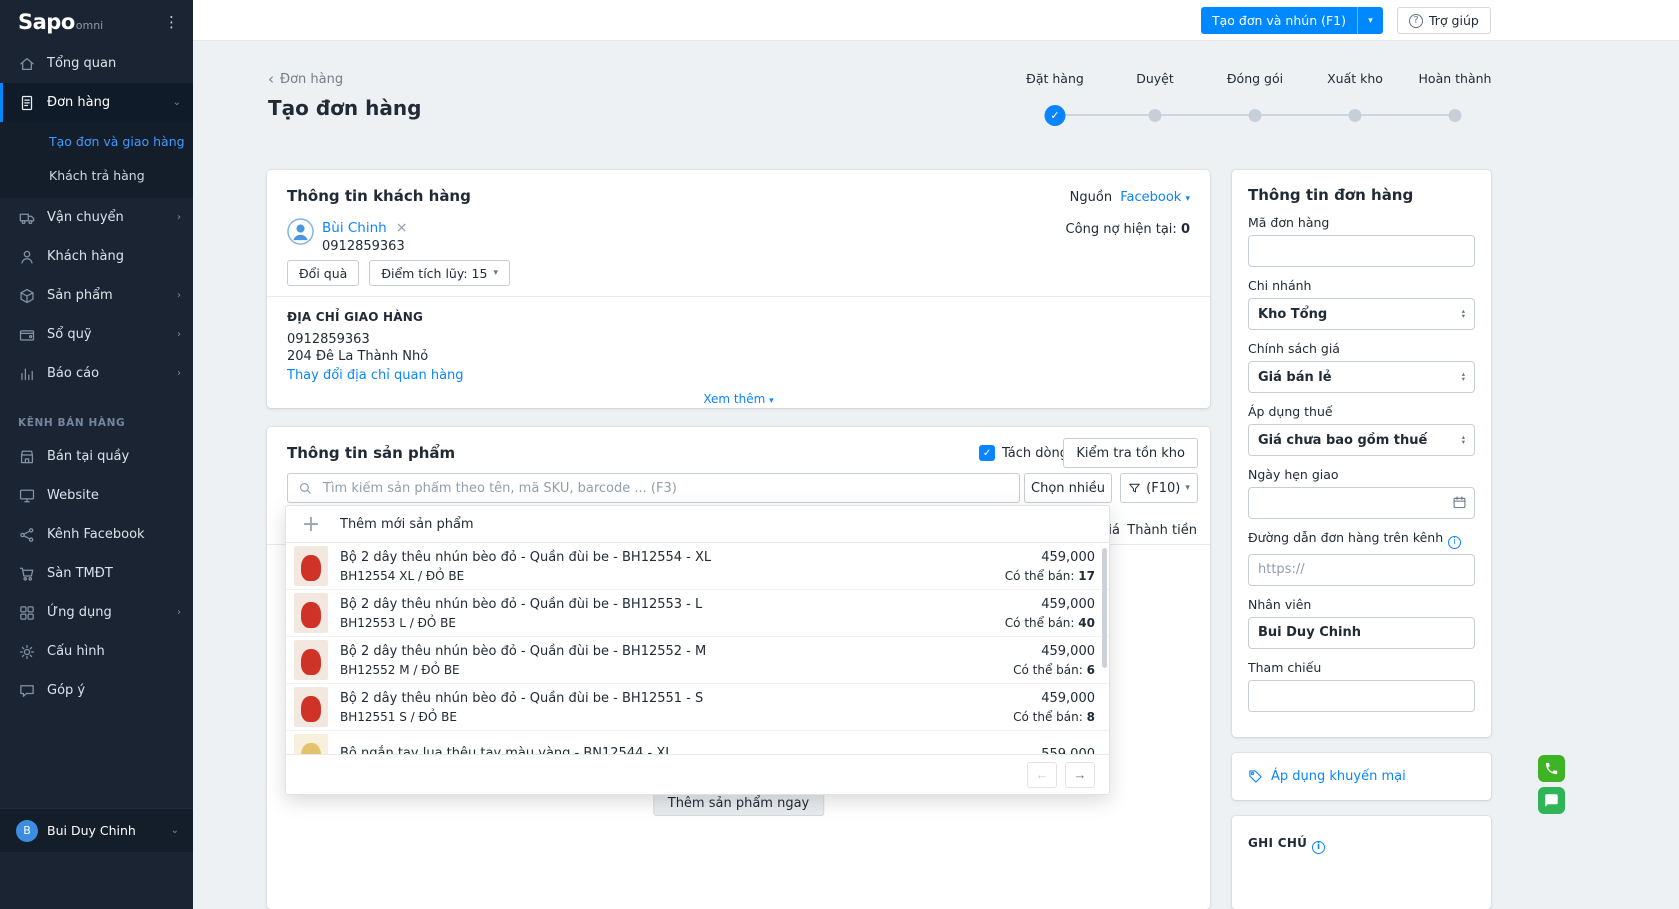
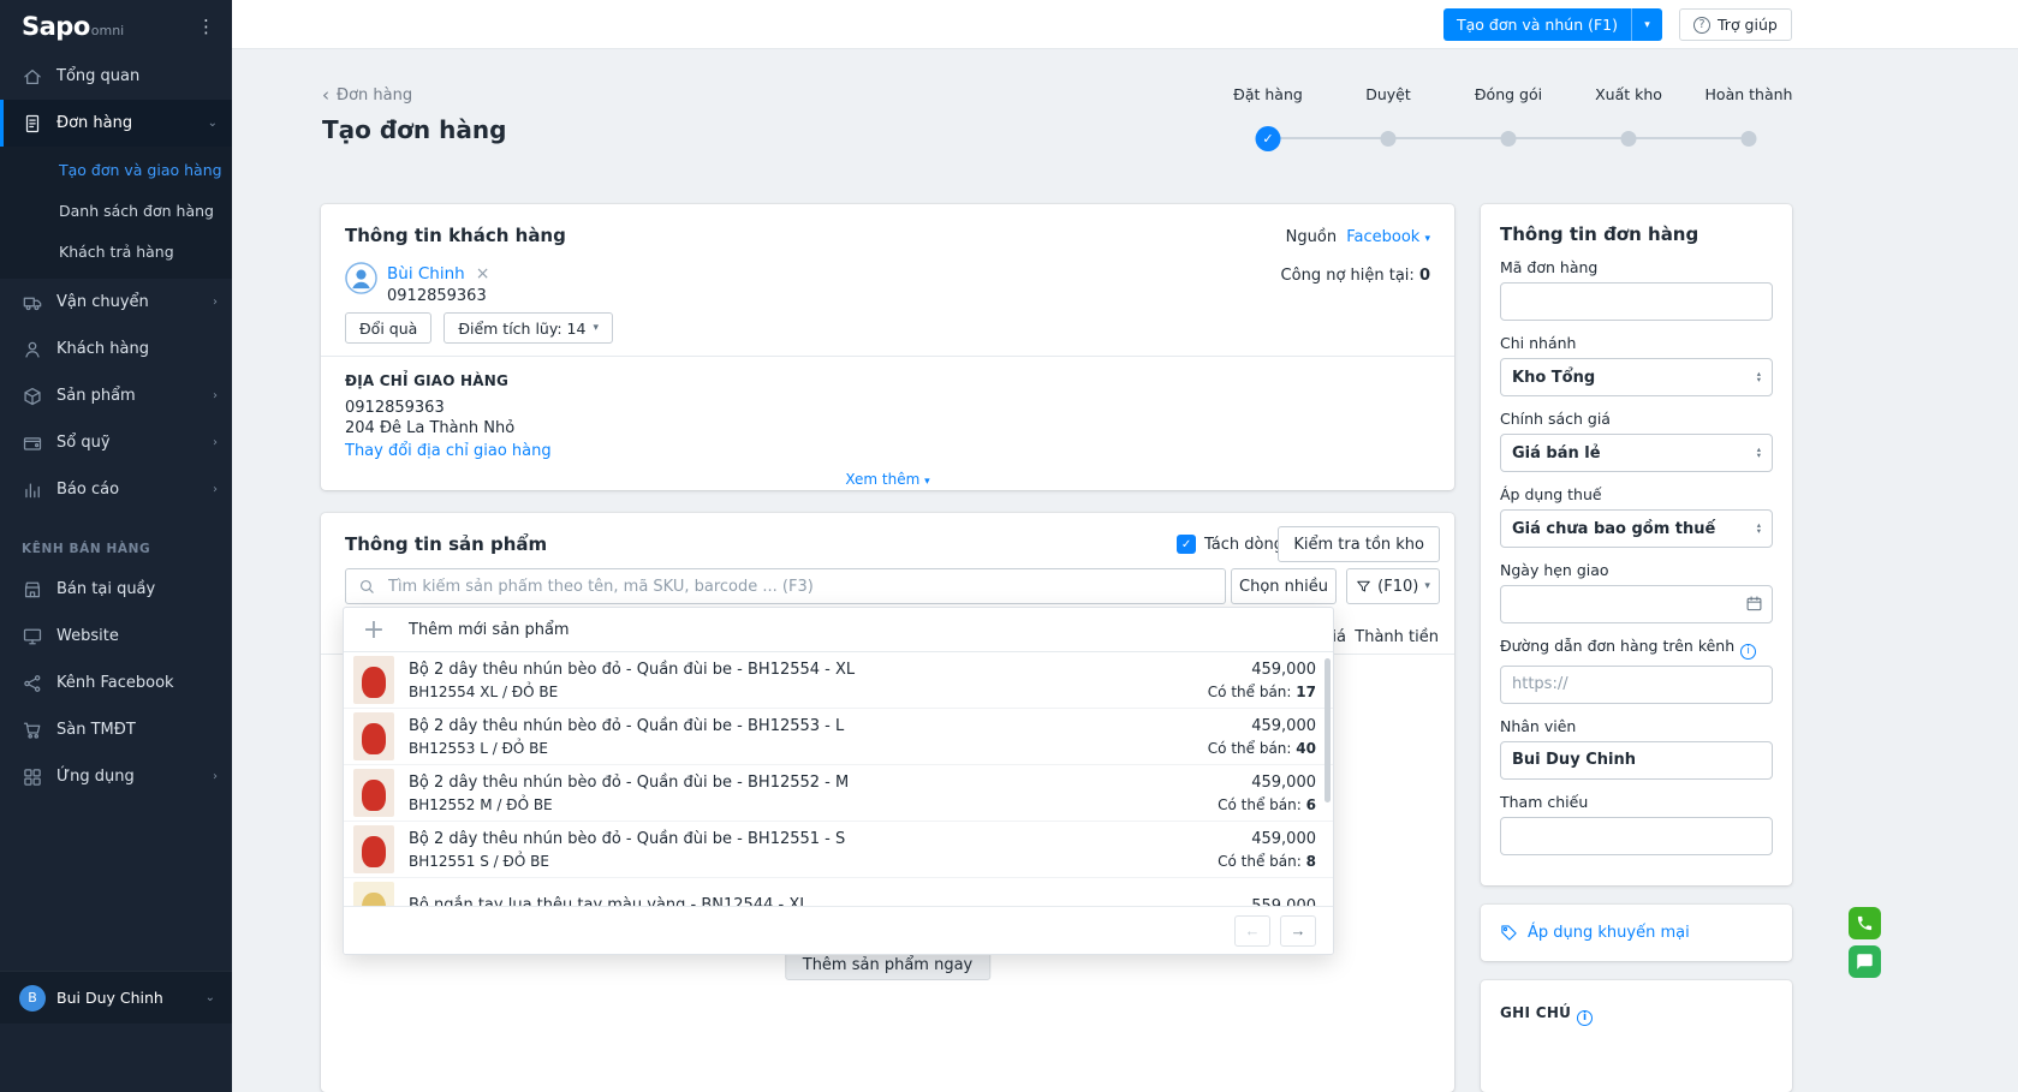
  Sapoomni
  ⋮
  Tổng quan
  Đơn hàng
  ⌄
  Tạo đơn và giao hàng
+ Danh sách đơn hàng
  Khách trả hàng
  Vận chuyển
  ›
  Khách hàng
  Sản phẩm
  ›
  Sổ quỹ
  ›
  Báo cáo
  ›
  KÊNH BÁN HÀNG
  Bán tại quầy
  Website
  Kênh Facebook
  Sàn TMĐT
  Ứng dụng
  ›
- Cấu hình
- Góp ý
  B
  Bui Duy Chinh
  ⌄
  Tạo đơn và nhún (F1)
  ▾
  ?
  Trợ giúp
  ‹
  Đơn hàng
  Tạo đơn hàng
  Đặt hàng
  ✓
  Duyệt
  Đóng gói
  Xuất kho
  Hoàn thành
  Thông tin khách hàng
  Nguồn Facebook ▾
  Bùi Chinh
  ×
  0912859363
  Công nợ hiện tại: 0
  Đổi quà
- Điểm tích lũy: 15
+ Điểm tích lũy: 14
  ▾
  ĐỊA CHỈ GIAO HÀNG
  0912859363
  204 Đê La Thành Nhỏ
- Thay đổi địa chỉ quan hàng
+ Thay đổi địa chỉ giao hàng
  Xem thêm ▾
  Thông tin sản phẩm
  ✓
  Tách dòn
  Kiểm tra tồn kho
  Tìm kiếm sản phẩm theo tên, mã SKU, barcode ... (F3)
  Chọn nhiều
  (F10)
  ▾
  Thành tiền
  Thêm sản phẩm ngay
  +
  Thêm mới sản phẩm
  Bộ 2 dây thêu nhún bèo đỏ - Quần đùi be - BH12554 - XL
  BH12554 XL / ĐỎ BE
  459,000
  Có thể bán: 17
  Bộ 2 dây thêu nhún bèo đỏ - Quần đùi be - BH12553 - L
  BH12553 L / ĐỎ BE
  459,000
  Có thể bán: 40
  Bộ 2 dây thêu nhún bèo đỏ - Quần đùi be - BH12552 - M
  BH12552 M / ĐỎ BE
  459,000
  Có thể bán: 6
  Bộ 2 dây thêu nhún bèo đỏ - Quần đùi be - BH12551 - S
  BH12551 S / ĐỎ BE
  459,000
  Có thể bán: 8
  Bộ ngắn tay lụa thêu tay màu vàng - BN12544 - XL
  ←
  →
  Thông tin đơn hàng
  Mã đơn hàng
  Chi nhánh
  Kho Tổng
  ▴
  ▾
  Chính sách giá
  Giá bán lẻ
  ▴
  ▾
  Áp dụng thuế
  Giá chưa bao gồm thuế
  ▴
  ▾
  Ngày hẹn giao
  Đường dẫn đơn hàng trên kênh i
  https://
  Nhân viên
  Bui Duy Chinh
  Tham chiếu
  Áp dụng khuyến mại
  GHI CHÚ i
